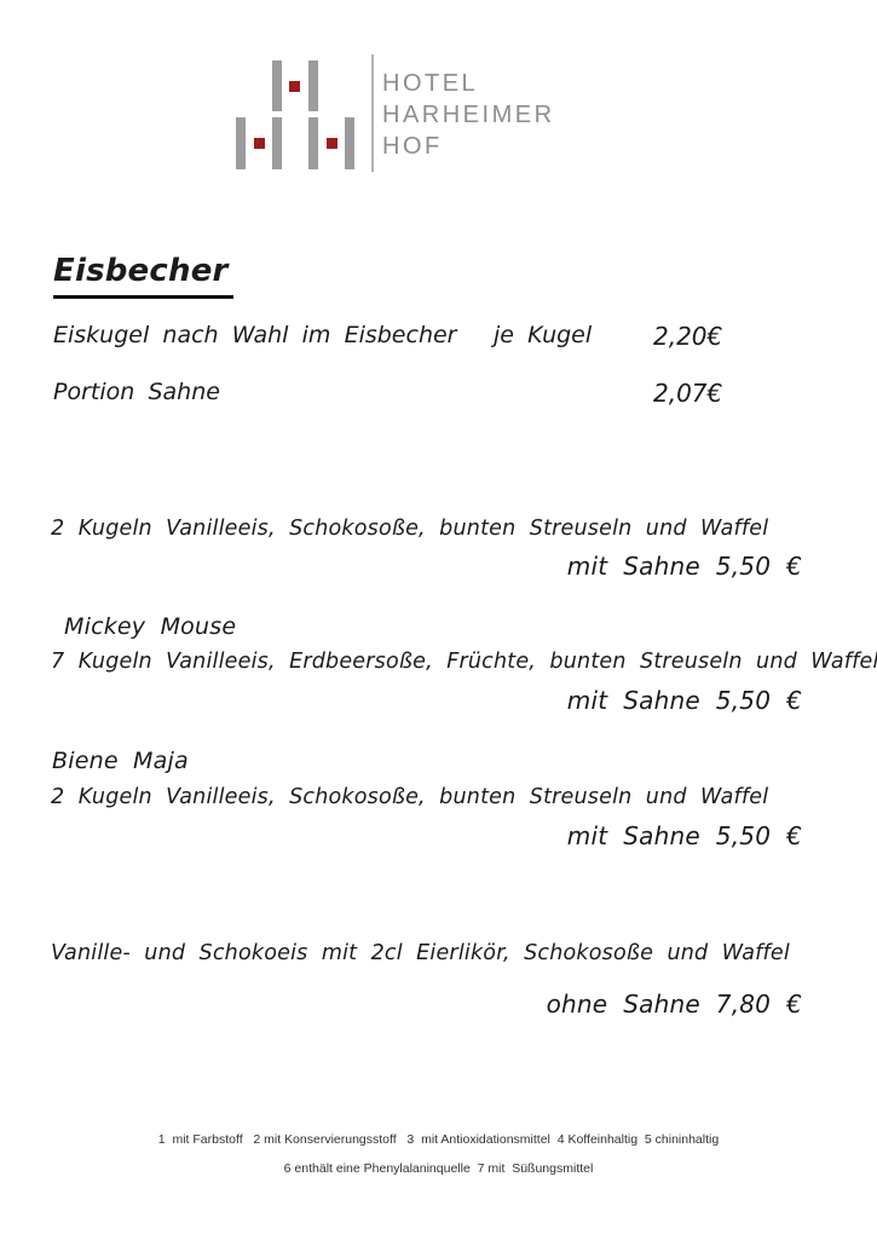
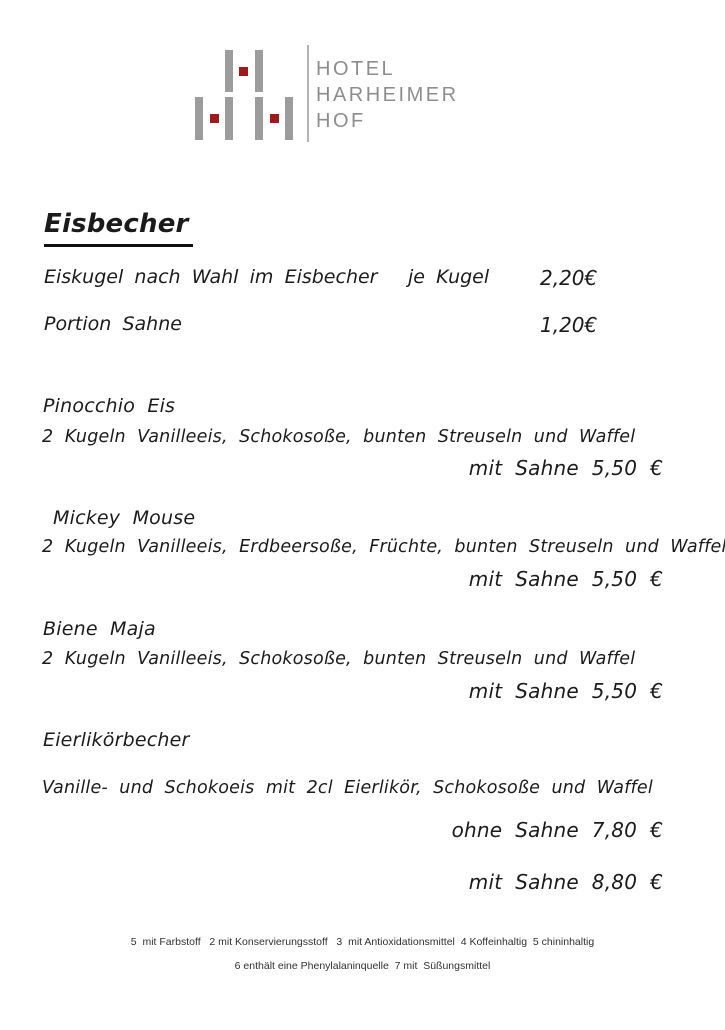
  HOTEL
  HARHEIMER
  HOF
  Eisbecher
  Eiskugel nach Wahl im Eisbecher
  je Kugel
  2,20€
  Portion Sahne
- 2,07€
+ 1,20€
+ Pinocchio Eis
  2 Kugeln Vanilleeis, Schokosoße, bunten Streuseln und Waffel
  mit Sahne 5,50 €
  Mickey Mouse
- 7 Kugeln Vanilleeis, Erdbeersoße, Früchte, bunten Streuseln und Waffel
+ 2 Kugeln Vanilleeis, Erdbeersoße, Früchte, bunten Streuseln und Waffel
  mit Sahne 5,50 €
  Biene Maja
  2 Kugeln Vanilleeis, Schokosoße, bunten Streuseln und Waffel
  mit Sahne 5,50 €
+ Eierlikörbecher
  Vanille- und Schokoeis mit 2cl Eierlikör, Schokosoße und Waffel
  ohne Sahne 7,80 €
+ mit Sahne 8,80 €
- 1 mit Farbstoff 2 mit Konservierungsstoff 3 mit Antioxidationsmittel 4 Koffeinhaltig 5 chininhaltig
+ 5 mit Farbstoff 2 mit Konservierungsstoff 3 mit Antioxidationsmittel 4 Koffeinhaltig 5 chininhaltig
  6 enthält eine Phenylalaninquelle 7 mit Süßungsmittel
